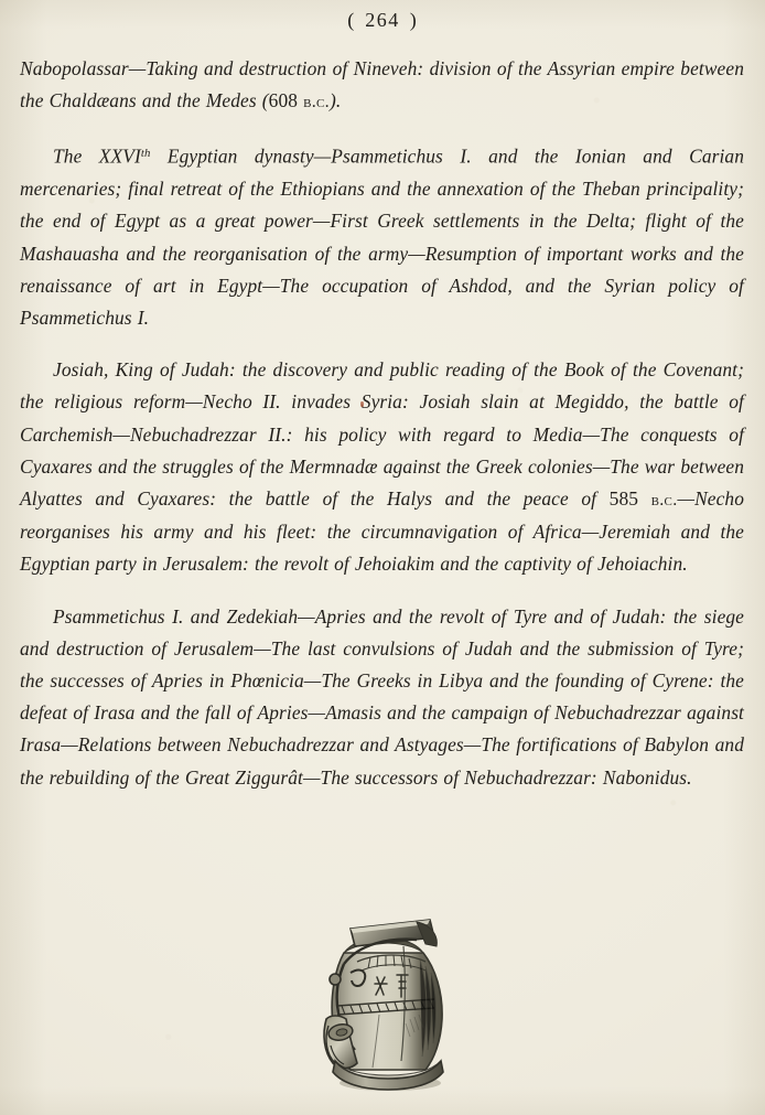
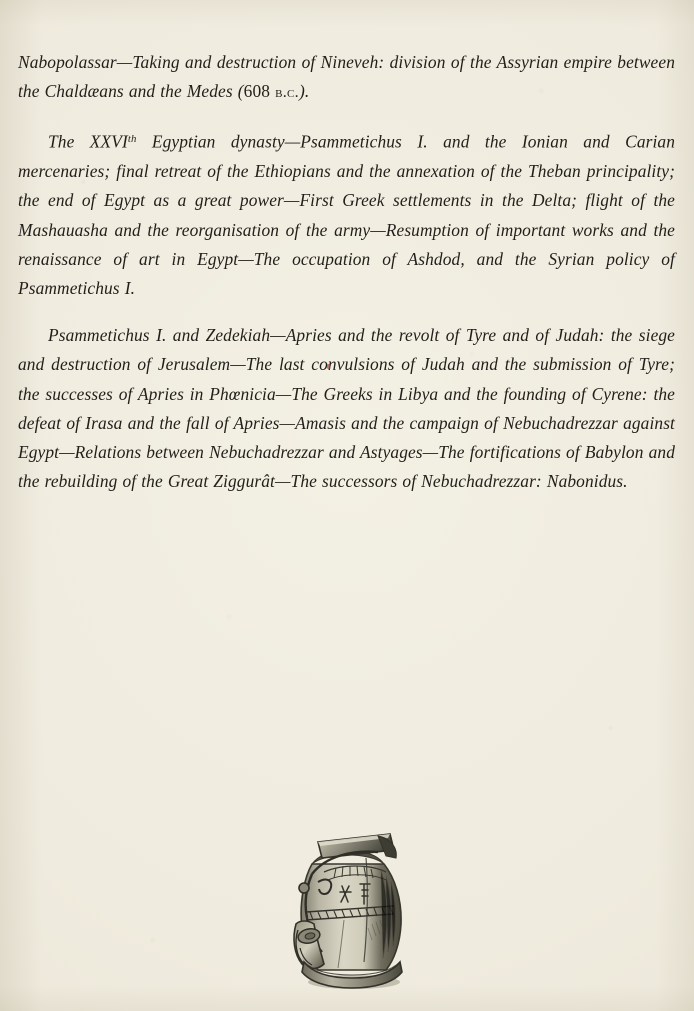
- ( 264 )
  Nabopolassar—Taking and destruction of Nineveh: division of the Assyrian empire between the Chaldæans and the Medes (608 b.c.).
  The XXVIth Egyptian dynasty—Psammetichus I. and the Ionian and Carian mercenaries; final retreat of the Ethiopians and the annexation of the Theban principality; the end of Egypt as a great power—First Greek settlements in the Delta; flight of the Mashauasha and the reorganisation of the army—Resumption of important works and the renaissance of art in Egypt—The occupation of Ashdod, and the Syrian policy of Psammetichus I.
- Josiah, King of Judah: the discovery and public reading of the Book of the Covenant; the religious reform—Necho II. invades Syria: Josiah slain at Megiddo, the battle of Carchemish—Nebuchadrezzar II.: his policy with regard to Media—The conquests of Cyaxares and the struggles of the Mermnadæ against the Greek colonies—The war between Alyattes and Cyaxares: the battle of the Halys and the peace of 585 b.c.—Necho reorganises his army and his fleet: the circumnavigation of Africa—Jeremiah and the Egyptian party in Jerusalem: the revolt of Jehoiakim and the captivity of Jehoiachin.
- Psammetichus I. and Zedekiah—Apries and the revolt of Tyre and of Judah: the siege and destruction of Jerusalem—The last convulsions of Judah and the submission of Tyre; the successes of Apries in Phœnicia—The Greeks in Libya and the founding of Cyrene: the defeat of Irasa and the fall of Apries—Amasis and the campaign of Nebuchadrezzar against Irasa—Relations between Nebuchadrezzar and Astyages—The fortifications of Babylon and the rebuilding of the Great Ziggurât—The successors of Nebuchadrezzar: Nabonidus.
+ Psammetichus I. and Zedekiah—Apries and the revolt of Tyre and of Judah: the siege and destruction of Jerusalem—The last convulsions of Judah and the submission of Tyre; the successes of Apries in Phœnicia—The Greeks in Libya and the founding of Cyrene: the defeat of Irasa and the fall of Apries—Amasis and the campaign of Nebuchadrezzar against Egypt—Relations between Nebuchadrezzar and Astyages—The fortifications of Babylon and the rebuilding of the Great Ziggurât—The successors of Nebuchadrezzar: Nabonidus.
